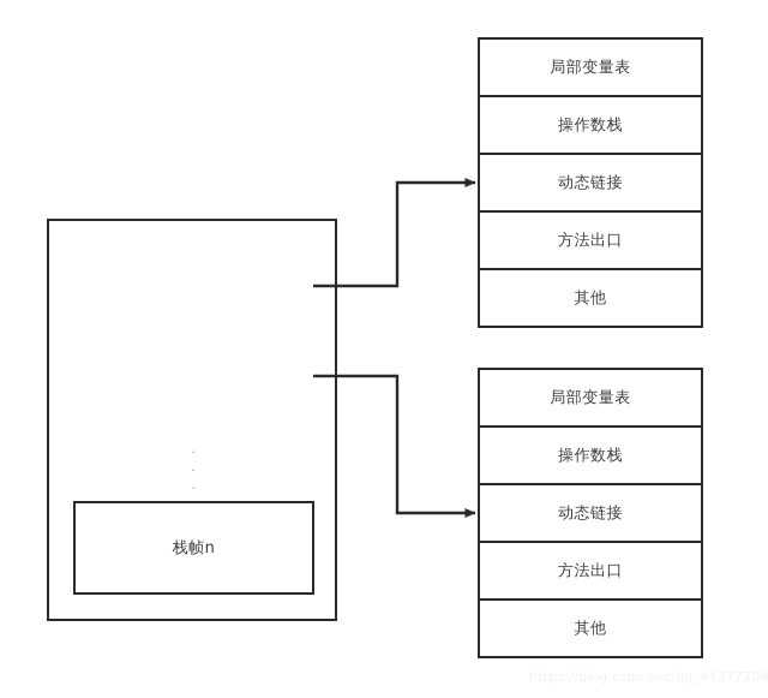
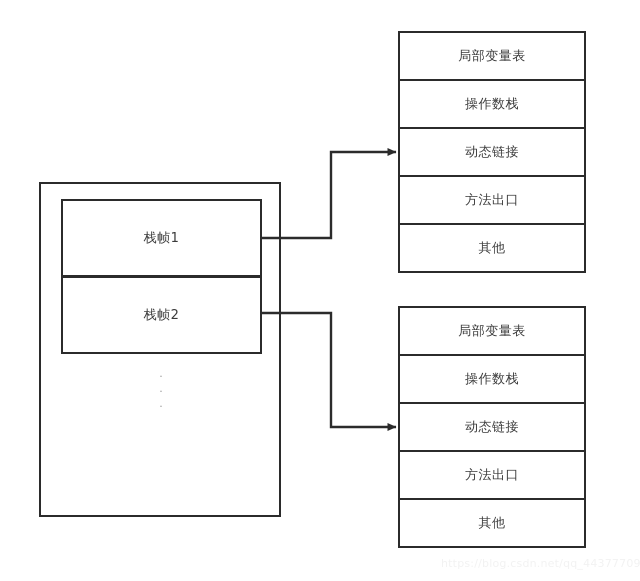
+ 栈帧1
+ 栈帧2
  .
  .
  .
- 栈帧n
  局部变量表
  操作数栈
  动态链接
  方法出口
  其他
  局部变量表
  操作数栈
  动态链接
  方法出口
  其他
